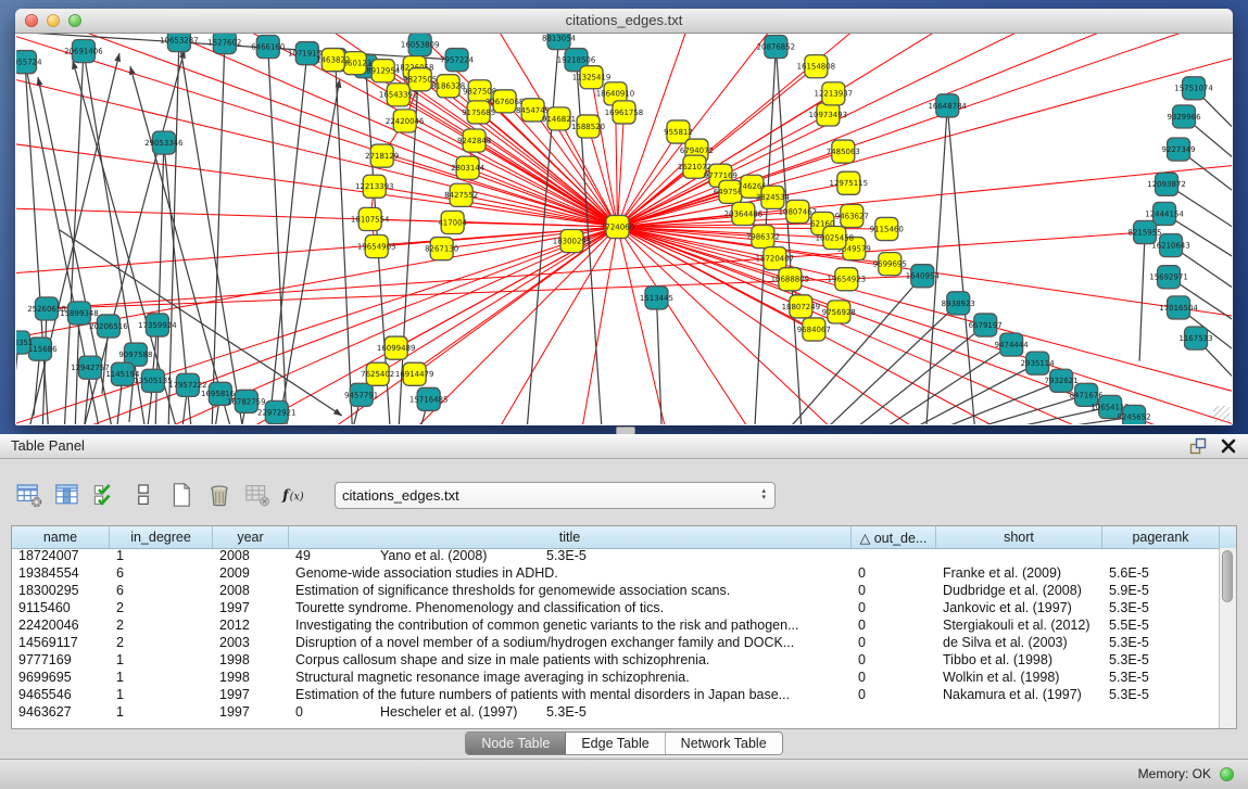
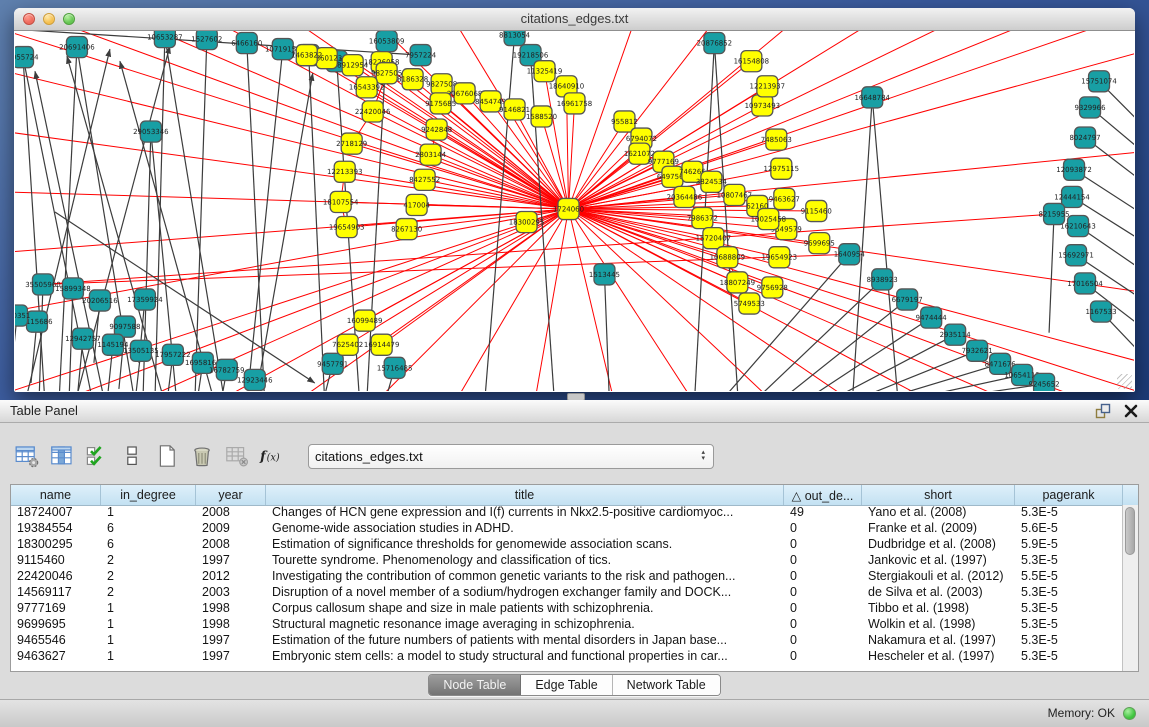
  citations_edges.txt
  055724
  20691406
  10653287
  1527602
  6466160
  1071915
  29053346
  16053809
  7957224
  8813054
  19218506
  20876852
  15751074
  9329966
- 9227349
+ 8024797
  12093872
  12444154
  16210643
  15692971
  17016504
  1167533
  16648784
  1640954
  8938923
  6679197
  9474444
  2935114
  7932621
  8471676
  1065411
  9245652
  8215955
  20206516
  17359924
  9097588
  15686
  12942757
  1145194
  13505135
  17957222
  1695816
  16782759
- 22972921
+ 12923446
  9457791
  15716485
- 25260650
+ 35505960
  15899348
  1513445
  60123
  8912954
  9827505
  16543392
  8186328
  982750
  067606
  9175685
  8454749
  9146821
  22420046
  1588520
  9242848
  2718129
  2803144
  12213393
  8427552
  18107554
  417004
  19654903
  8267130
  7463822
  11325419
  18640910
  16961758
  18300295
  1724060
  16099489
  7625402
  16914479
  955812
  6794072
  1621072
  9777169
  64975
  74626
  3824534
  20364486
  10807467
  62160
  7986372
  15720407
  10688809
  18807249
- 9684067
+ 5749533
  9756928
  19654923
  549579
  10025458
  9115460
  9699695
  9463627
  12975115
  7485063
  10973493
  16154808
  12213937
  Table Panel
  f
  (x)
  citations_edges.txt
  name
  in_degree
  year
  title
  △ out_de...
  short
  pagerank
  18724007
  1
  2008
+ Changes of HCN gene expression and I(f) currents in Nkx2.5-positive cardiomyoc...
  49
  Yano et al. (2008)
  5.3E-5
  19384554
  6
  2009
  Genome-wide association studies in ADHD.
  0
  Franke et al. (2009)
  5.6E-5
  18300295
  6
  2008
  Estimation of significance thresholds for genomewide association scans.
  0
  Dudbridge et al. (2008)
  5.9E-5
  9115460
  2
  1997
  Tourette syndrome. Phenomenology and classification of tics.
  0
  Jankovic et al. (1997)
  5.3E-5
  22420046
  2
  2012
  Investigating the contribution of common genetic variants to the risk and pathogen...
  0
  Stergiakouli et al. (2012)
  5.5E-5
  14569117
  2
  2003
  Disruption of a novel member of a sodium/hydrogen exchanger family and DOCK...
  0
  de Silva et al. (2003)
  5.3E-5
  9777169
  1
  1998
  Corpus callosum shape and size in male patients with schizophrenia.
  0
  Tibbo et al. (1998)
  5.3E-5
  9699695
  1
  1998
  Structural magnetic resonance image averaging in schizophrenia.
  0
  Wolkin et al. (1998)
  5.3E-5
  9465546
  1
  1997
  Estimation of the future numbers of patients with mental disorders in Japan base...
  0
  Nakamura et al. (1997)
  5.3E-5
  9463627
  1
  1997
+ Embryonic stem cells: a model to study structural and functional properties in car...
  0
  Hescheler et al. (1997)
  5.3E-5
  Node Table
  Edge Table
  Network Table
  Memory: OK
